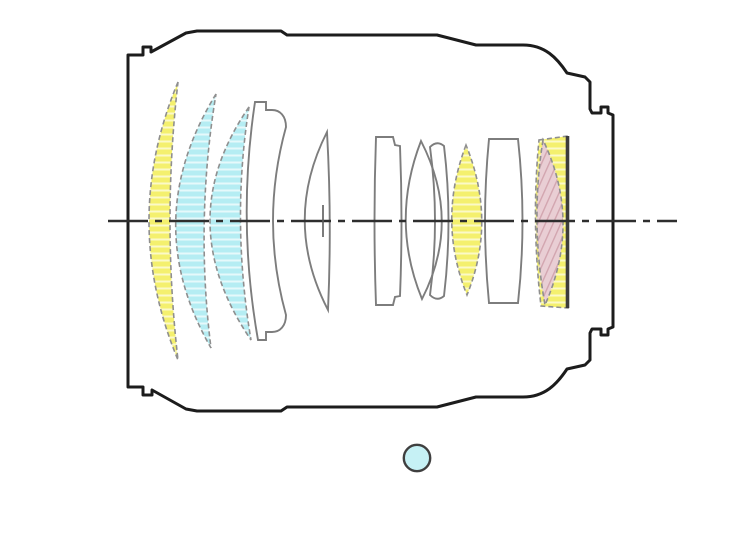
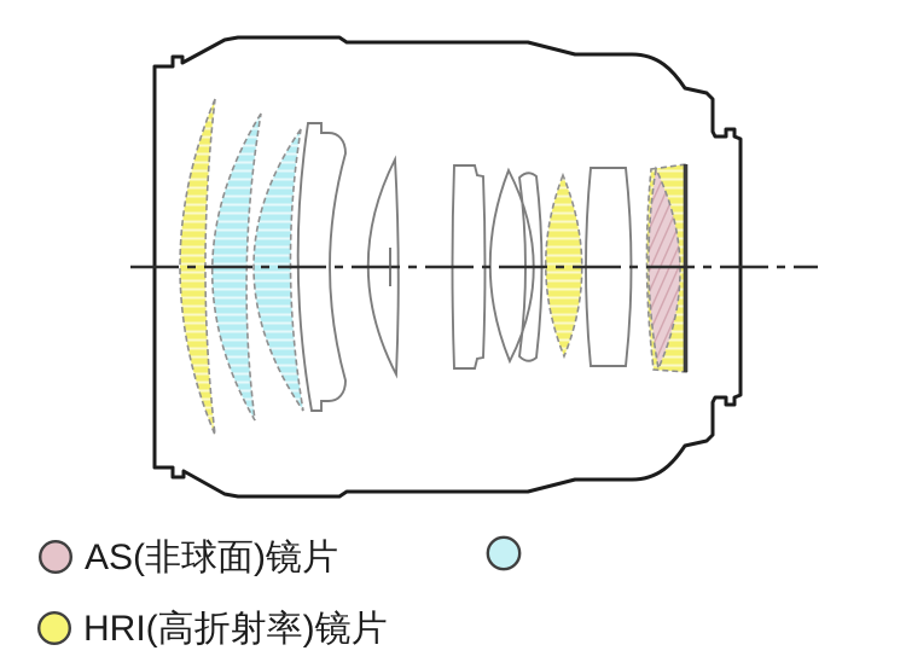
+ AS(非球面)镜片
+ HRI(高折射率)镜片
